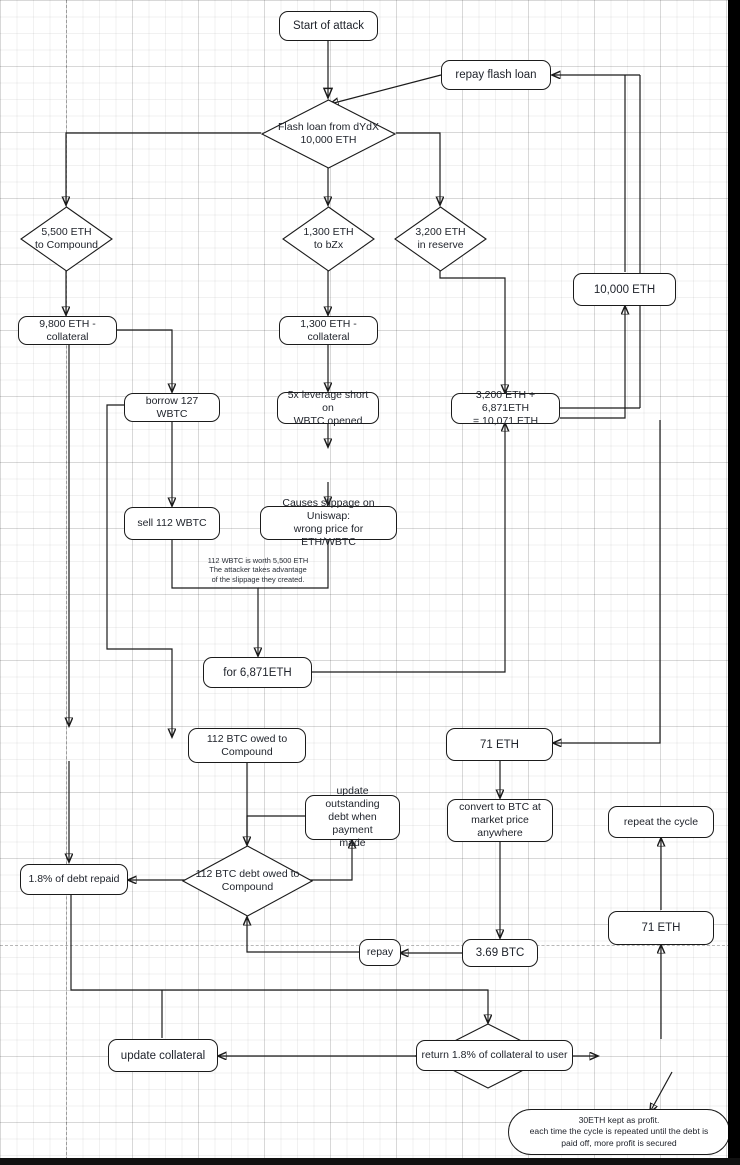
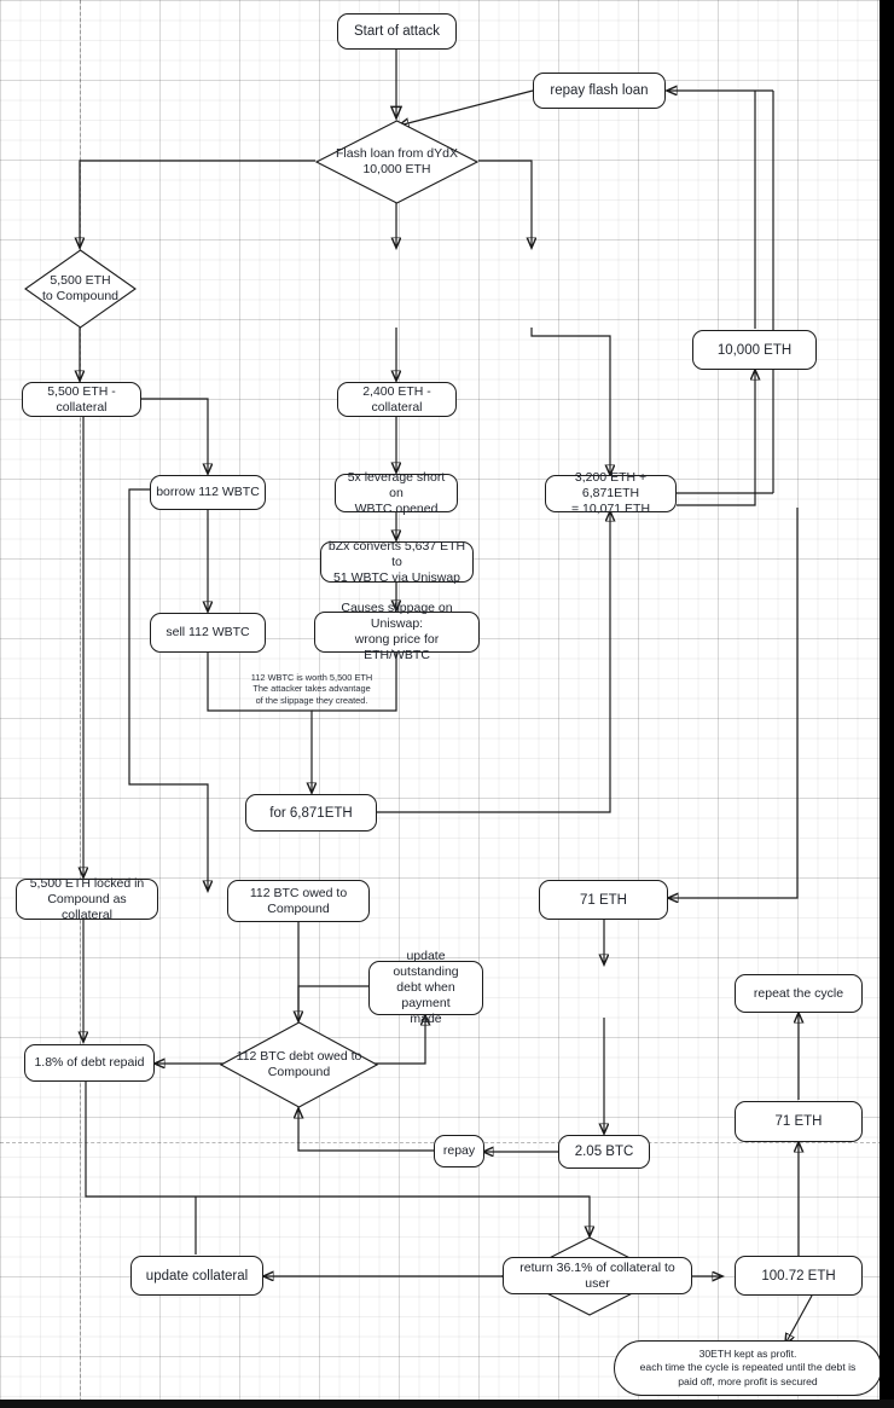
  Start of attack
  repay flash loan
  Flash loan from dYdX
  10,000 ETH
  5,500 ETH
  to Compound
- 1,300 ETH
- to bZx
- 3,200 ETH
- in reserve
- 9,800 ETH - collateral
+ 5,500 ETH - collateral
- 1,300 ETH - collateral
+ 2,400 ETH - collateral
  10,000 ETH
- borrow 127 WBTC
+ borrow 112 WBTC
  5x leverage short on
  WBTC opened
  3,200 ETH + 6,871ETH
  = 10,071 ETH
+ bZx converts 5,637 ETH to
+ 51 WBTC via Uniswap
  sell 112 WBTC
  Causes slippage on Uniswap:
  wrong price for ETH/WBTC
  112 WBTC is worth 5,500 ETH
  The attacker takes advantage
  of the slippage they created.
  for 6,871ETH
+ 5,500 ETH locked in
+ Compound as collateral
  112 BTC owed to
  Compound
  71 ETH
  update outstanding
  debt when payment
  made
- convert to BTC at
- market price anywhere
  repeat the cycle
  1.8% of debt repaid
  112 BTC debt owed to
  Compound
  repay
- 3.69 BTC
+ 2.05 BTC
  71 ETH
  update collateral
- return 1.8% of collateral to user
+ return 36.1% of collateral to user
+ 100.72 ETH
  30ETH kept as profit.
  each time the cycle is repeated until the debt is
  paid off, more profit is secured
